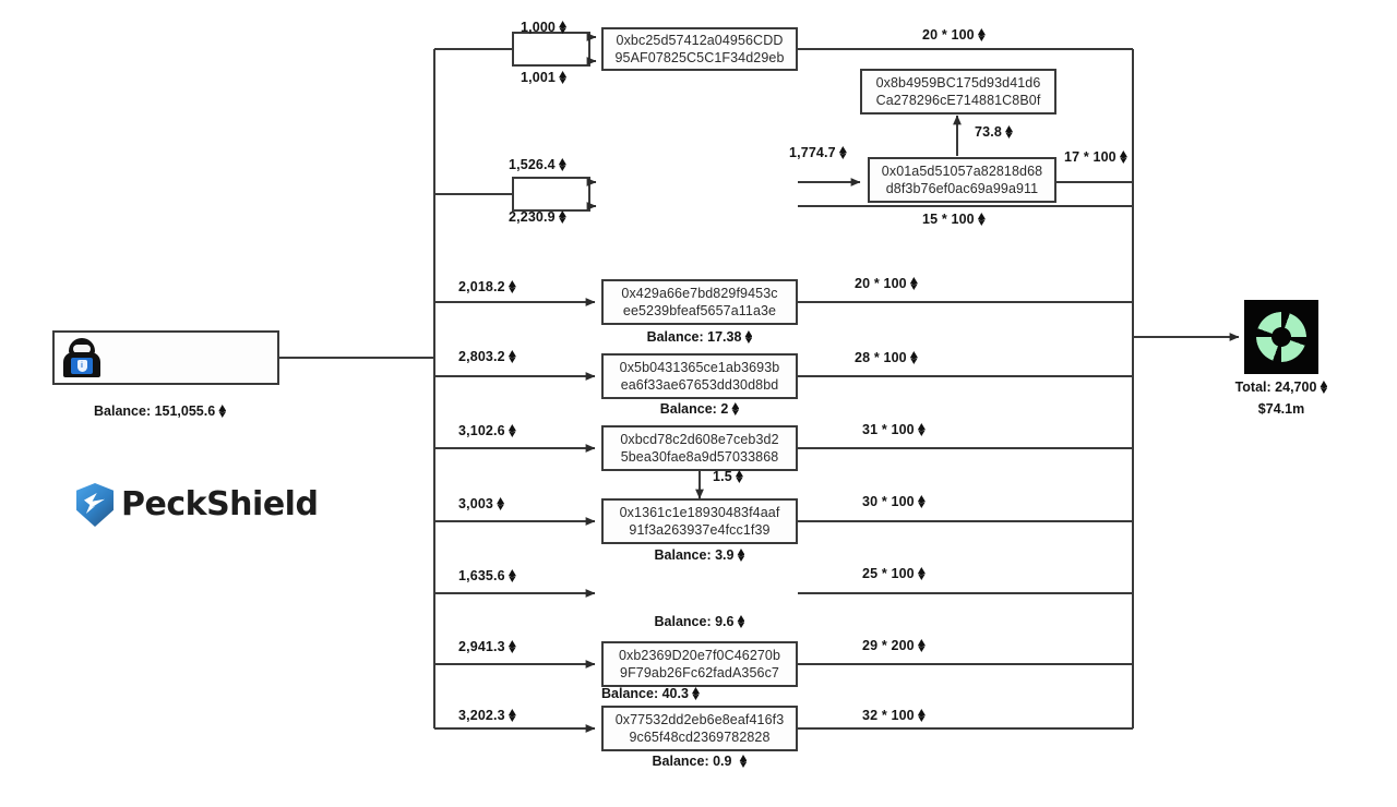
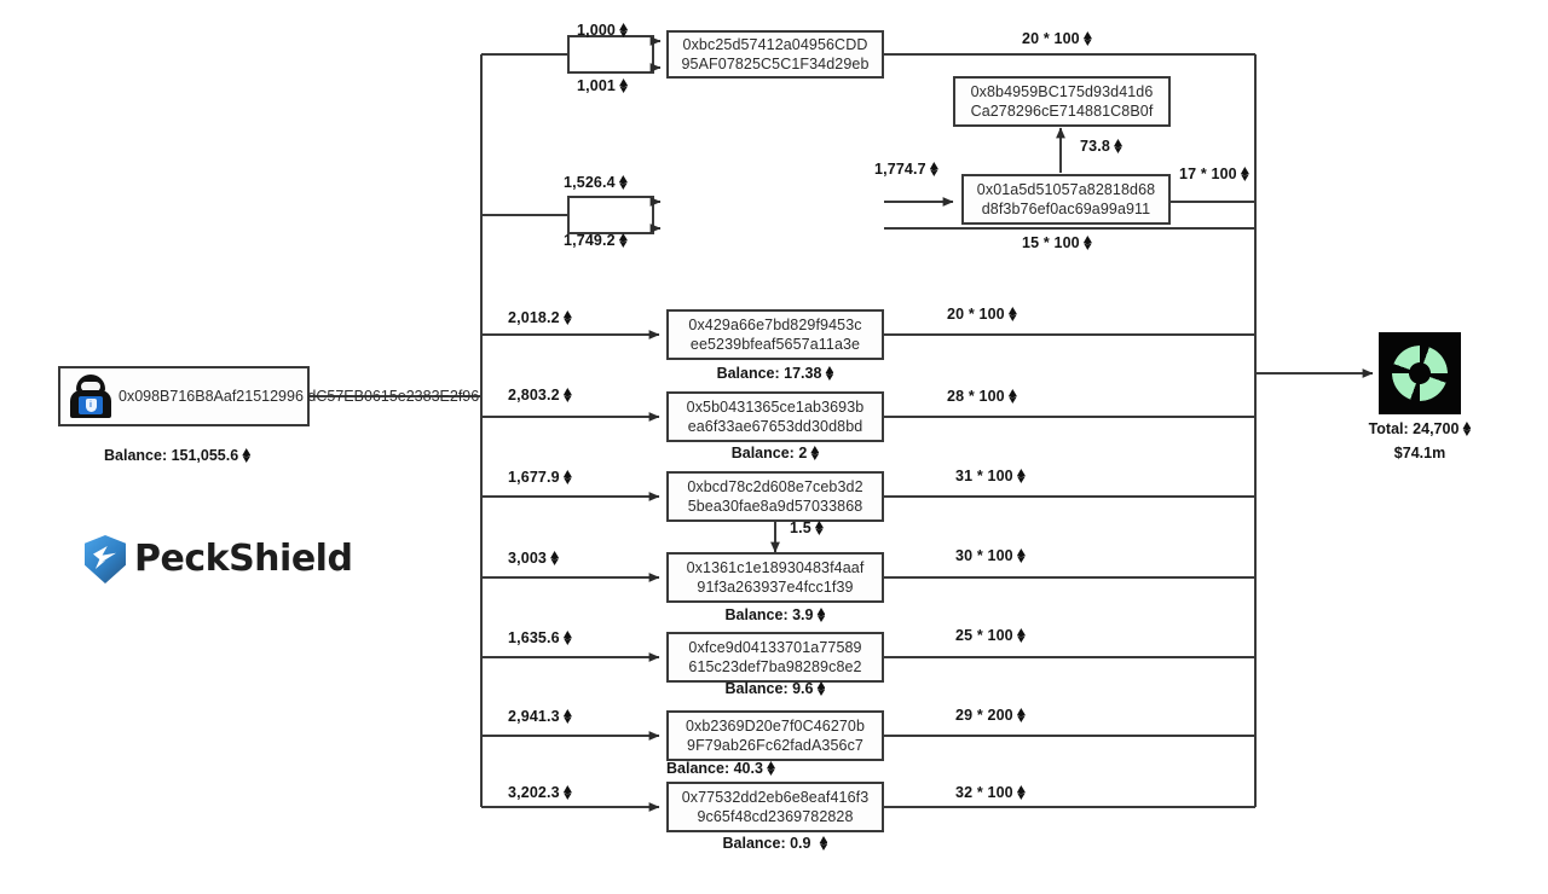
+ 0x098B716B8Aaf21512996 dC57EB0615e2383E2f96
  Balance: 151,055.6
  0xbc25d57412a04956CDD
  95AF07825C5C1F34d29eb
  0x8b4959BC175d93d41d6
  Ca278296cE714881C8B0f
  0x01a5d51057a82818d68
  d8f3b76ef0ac69a99a911
  0x429a66e7bd829f9453c
  ee5239bfeaf5657a11a3e
  0x5b0431365ce1ab3693b
  ea6f33ae67653dd30d8bd
  0xbcd78c2d608e7ceb3d2
  5bea30fae8a9d57033868
  0x1361c1e18930483f4aaf
  91f3a263937e4fcc1f39
+ 0xfce9d04133701a77589
+ 615c23def7ba98289c8e2
  0xb2369D20e7f0C46270b
  9F79ab26Fc62fadA356c7
  0x77532dd2eb6e8eaf416f3
  9c65f48cd2369782828
  1,000
  1,001
  1,526.4
- 2,230.9
+ 1,749.2
  1,774.7
  73.8
  2,018.2
  2,803.2
- 3,102.6
+ 1,677.9
  3,003
  1,635.6
  2,941.3
  3,202.3
  20 * 100
  17 * 100
  15 * 100
  20 * 100
  28 * 100
  31 * 100
  30 * 100
  25 * 100
  29 * 200
  32 * 100
  1.5
  Balance: 17.38
  Balance: 2
  Balance: 3.9
  Balance: 9.6
  Balance: 40.3
  Balance: 0.9
  Total: 24,700
  $74.1m
  PeckShield
